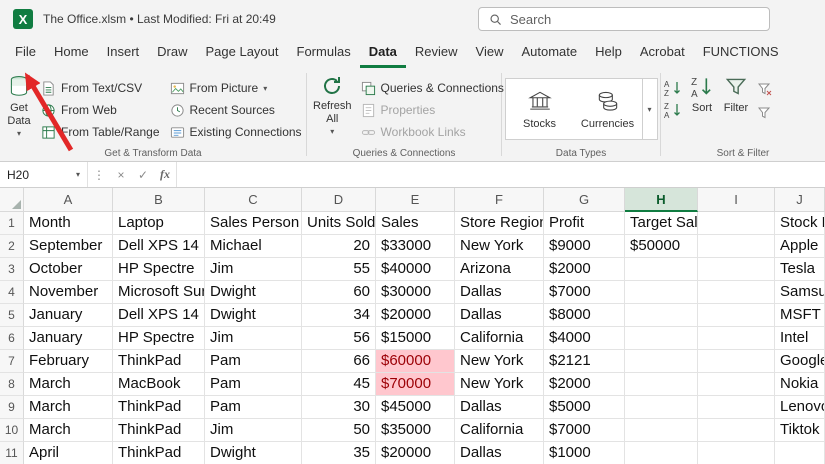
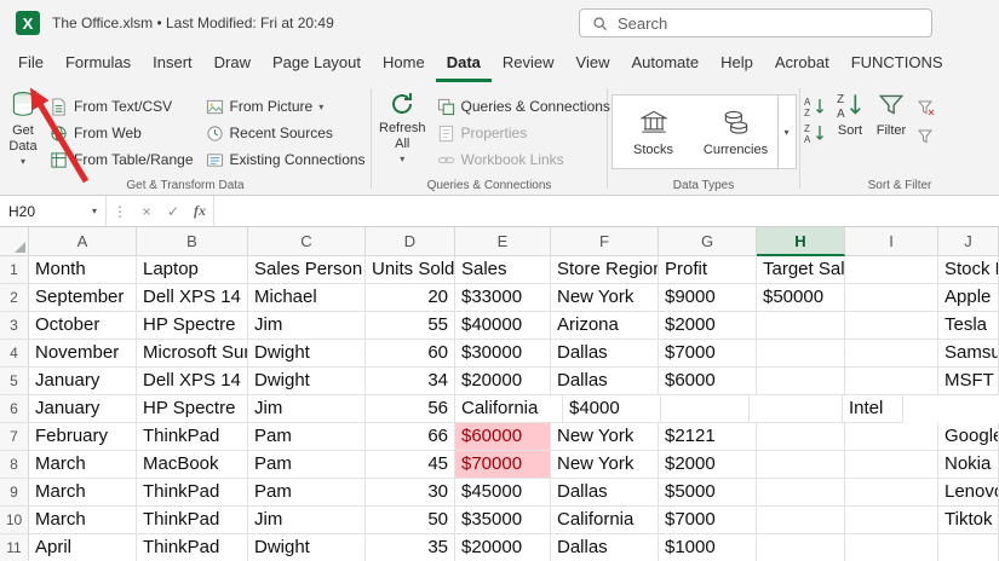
  X
  The Office.xlsm • Last Modified: Fri at 20:49
  Search
  File
- Home
+ Formulas
  Insert
  Draw
  Page Layout
- Formulas
+ Home
  Data
  Review
  View
  Automate
  Help
  Acrobat
  FUNCTIONS
  Get Data
  ▾
  From Text/CSV
  From Web
  From Table/Range
  From Picture
  ▾
  Recent Sources
  Existing Connections
  Get & Transform Data
  Refresh All
  ▾
  Queries & Connections
  Properties
  Workbook Links
  Queries & Connections
  Stocks
  Currencies
  ▾
  Data Types
  A
  Z
  Z
  A
  Z
  A
  Sort
  Filter
  Sort & Filter
  H20
  ▾
  ⋮
  ×
  ✓
  fx
  A
  B
  C
  D
  E
  F
  G
  H
  I
  J
  1
  Month
  Laptop
  Sales Person
  Units Sold
  Sales
  Store Region
  Profit
  Target Sal
  2
  September
  Dell XPS 14
  Michael
  20
  $33000
  New York
  $9000
  $50000
  Apple
  3
  October
  HP Spectre
  Jim
  55
  $40000
  Arizona
  $2000
  Tesla
  4
  November
  Microsoft Sur
  Dwight
  60
  $30000
  Dallas
  $7000
  Samsu
  5
  January
  Dell XPS 14
  Dwight
  34
  $20000
  Dallas
- $8000
+ $6000
  MSFT
  6
  January
  HP Spectre
  Jim
  56
- $15000
  California
  $4000
  Intel
  7
  February
  ThinkPad
  Pam
  66
  $60000
  New York
  $2121
  Google
  8
  March
  MacBook
  Pam
  45
  $70000
  New York
  $2000
  Nokia
  9
  March
  ThinkPad
  Pam
  30
  $45000
  Dallas
  $5000
  Lenov
  10
  March
  ThinkPad
  Jim
  50
  $35000
  California
  $7000
  Tiktok
  11
  April
  ThinkPad
  Dwight
  35
  $20000
  Dallas
  $1000
